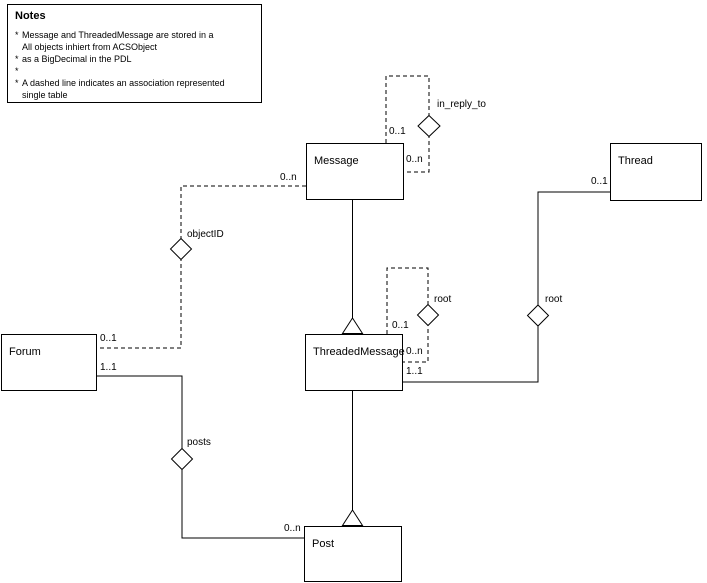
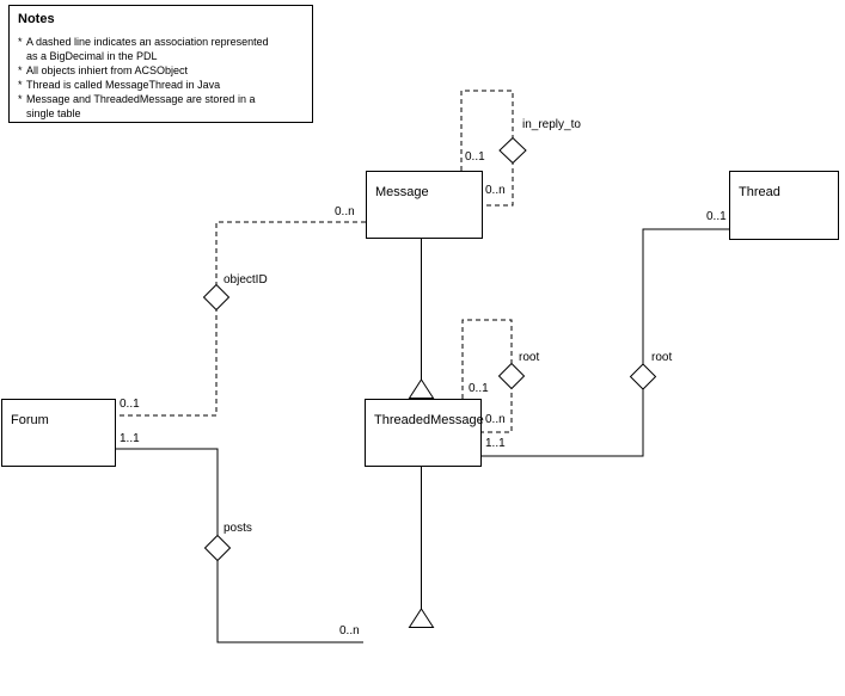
  Notes
  *
- Message and ThreadedMessage are stored in a
+ A dashed line indicates an association represented
- All objects inhiert from ACSObject
+ as a BigDecimal in the PDL
  *
- as a BigDecimal in the PDL
+ All objects inhiert from ACSObject
  *
+ Thread is called MessageThread in Java
  *
- A dashed line indicates an association represented
+ Message and ThreadedMessage are stored in a
  single table
  Message
  Thread
  ThreadedMessage
  Forum
- Post
  in_reply_to
  0..1
  0..n
  root
  0..1
  0..n
  root
  0..1
  1..1
  objectID
  0..n
  0..1
  posts
  1..1
  0..n
